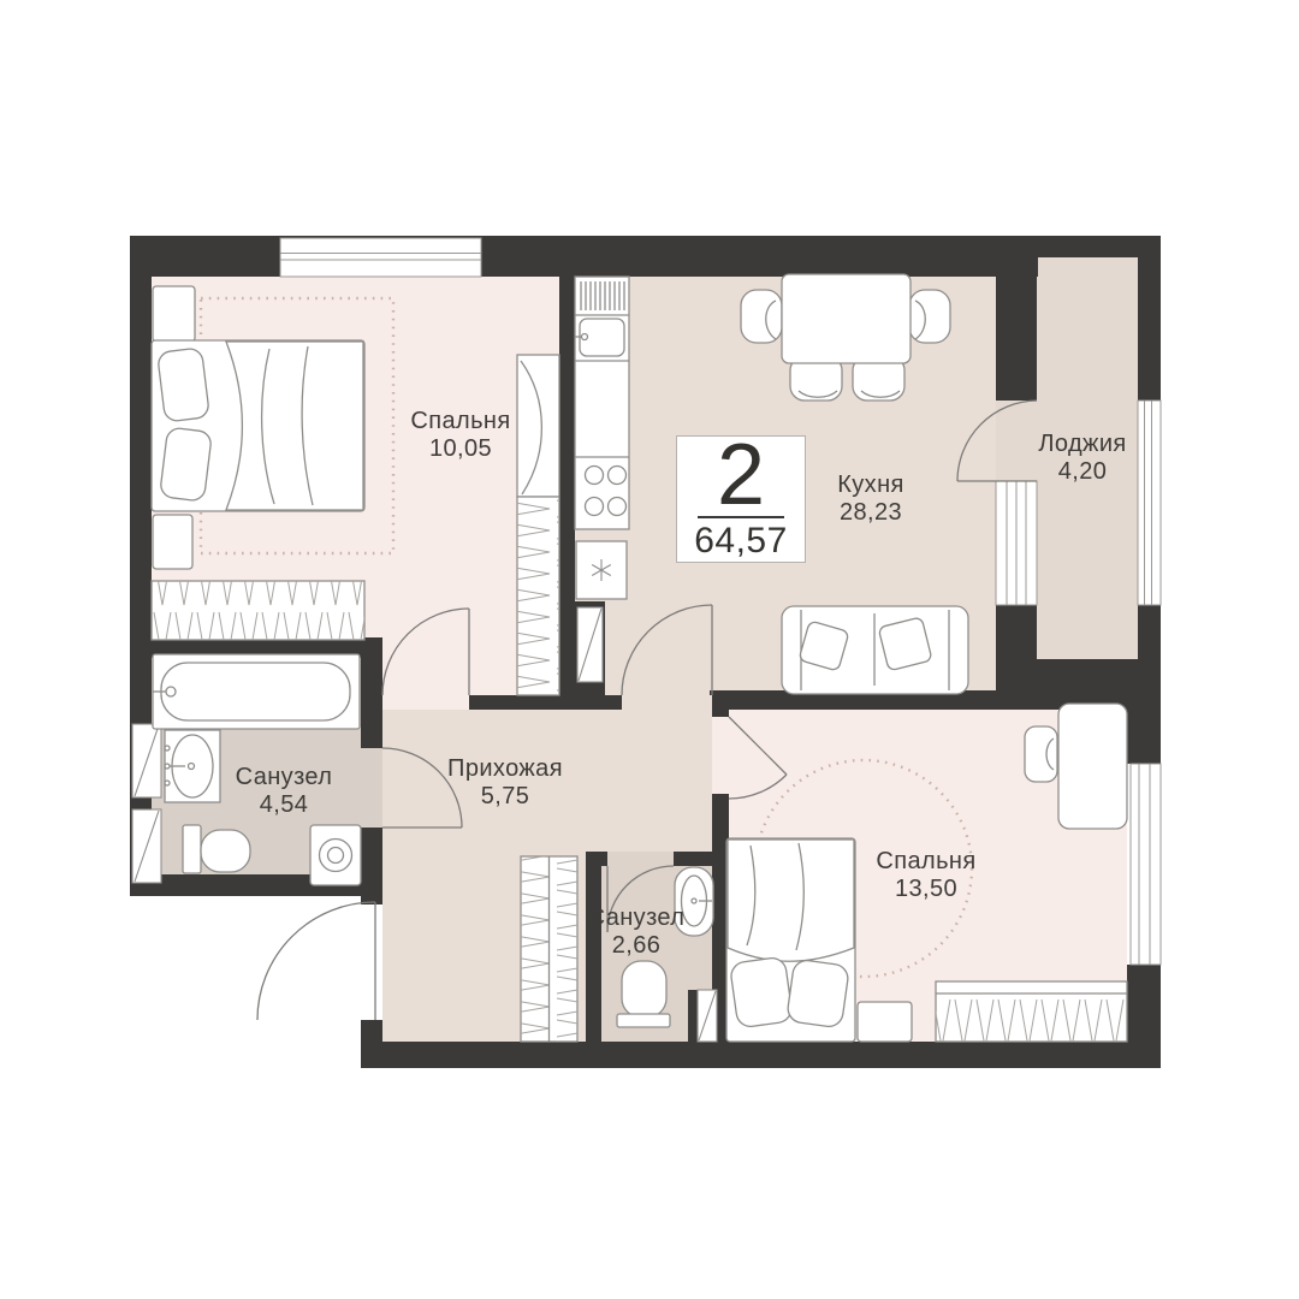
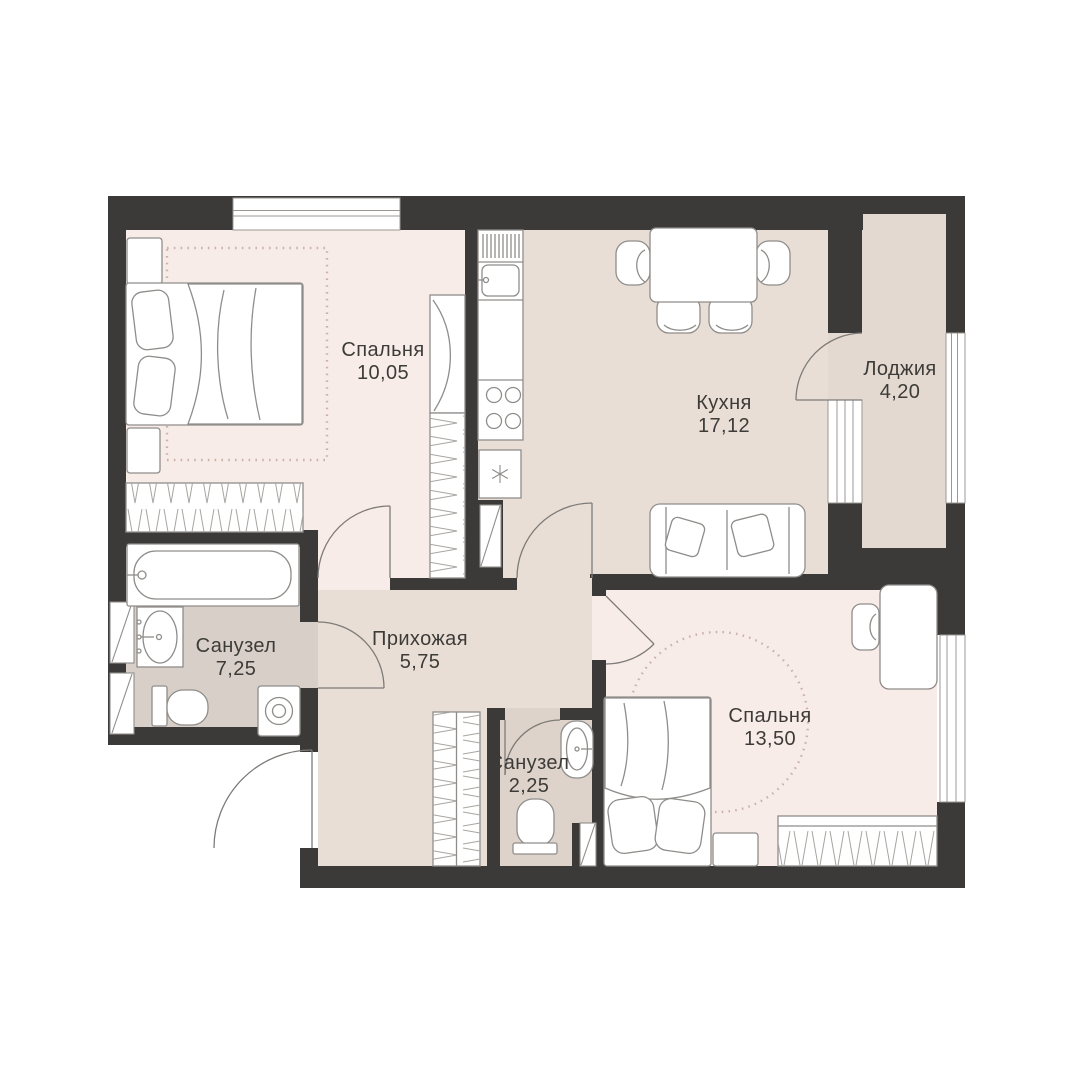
  Спальня
  10,05
  Кухня
- 28,23
+ 17,12
  Лоджия
  4,20
  Санузел
- 4,54
+ 7,25
  Прихожая
  5,75
  Санузел
- 2,66
+ 2,25
  Спальня
  13,50
- 2
- 64,57
